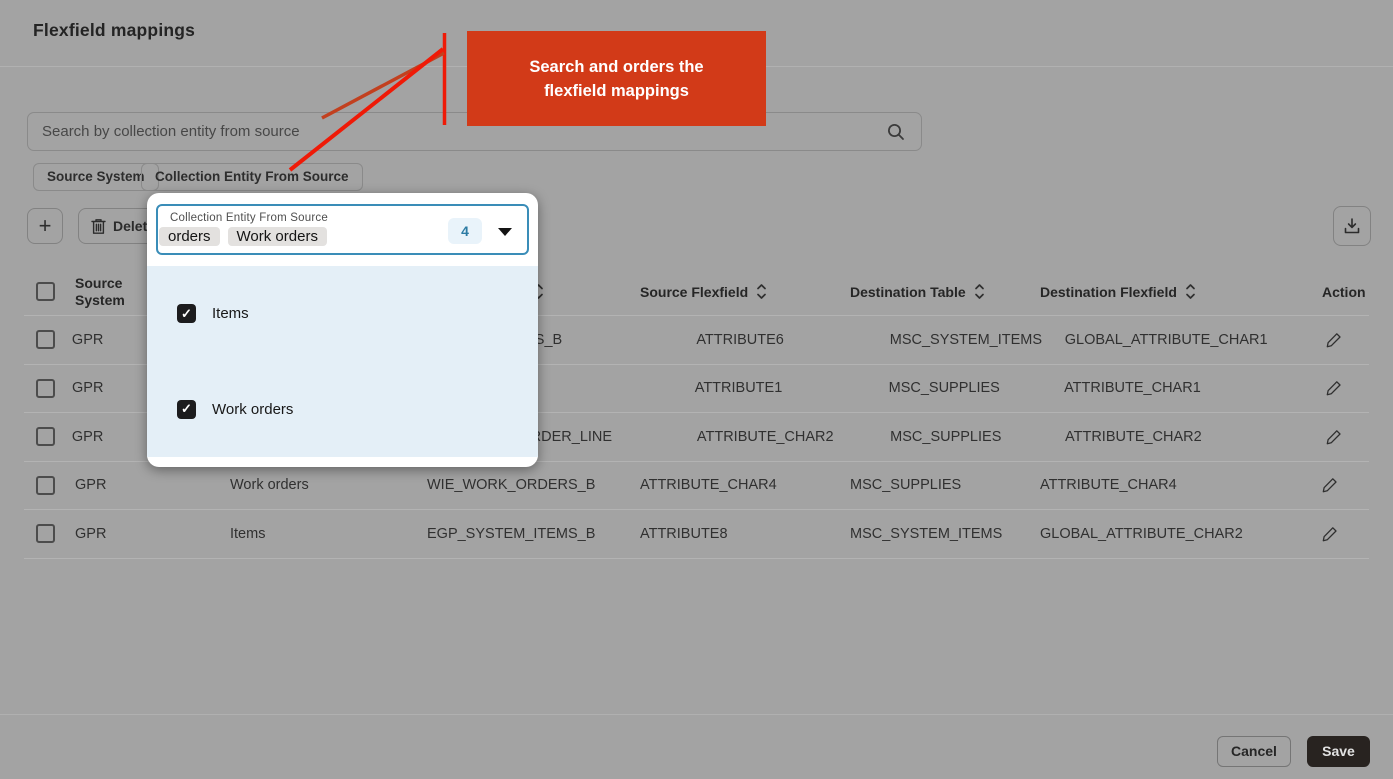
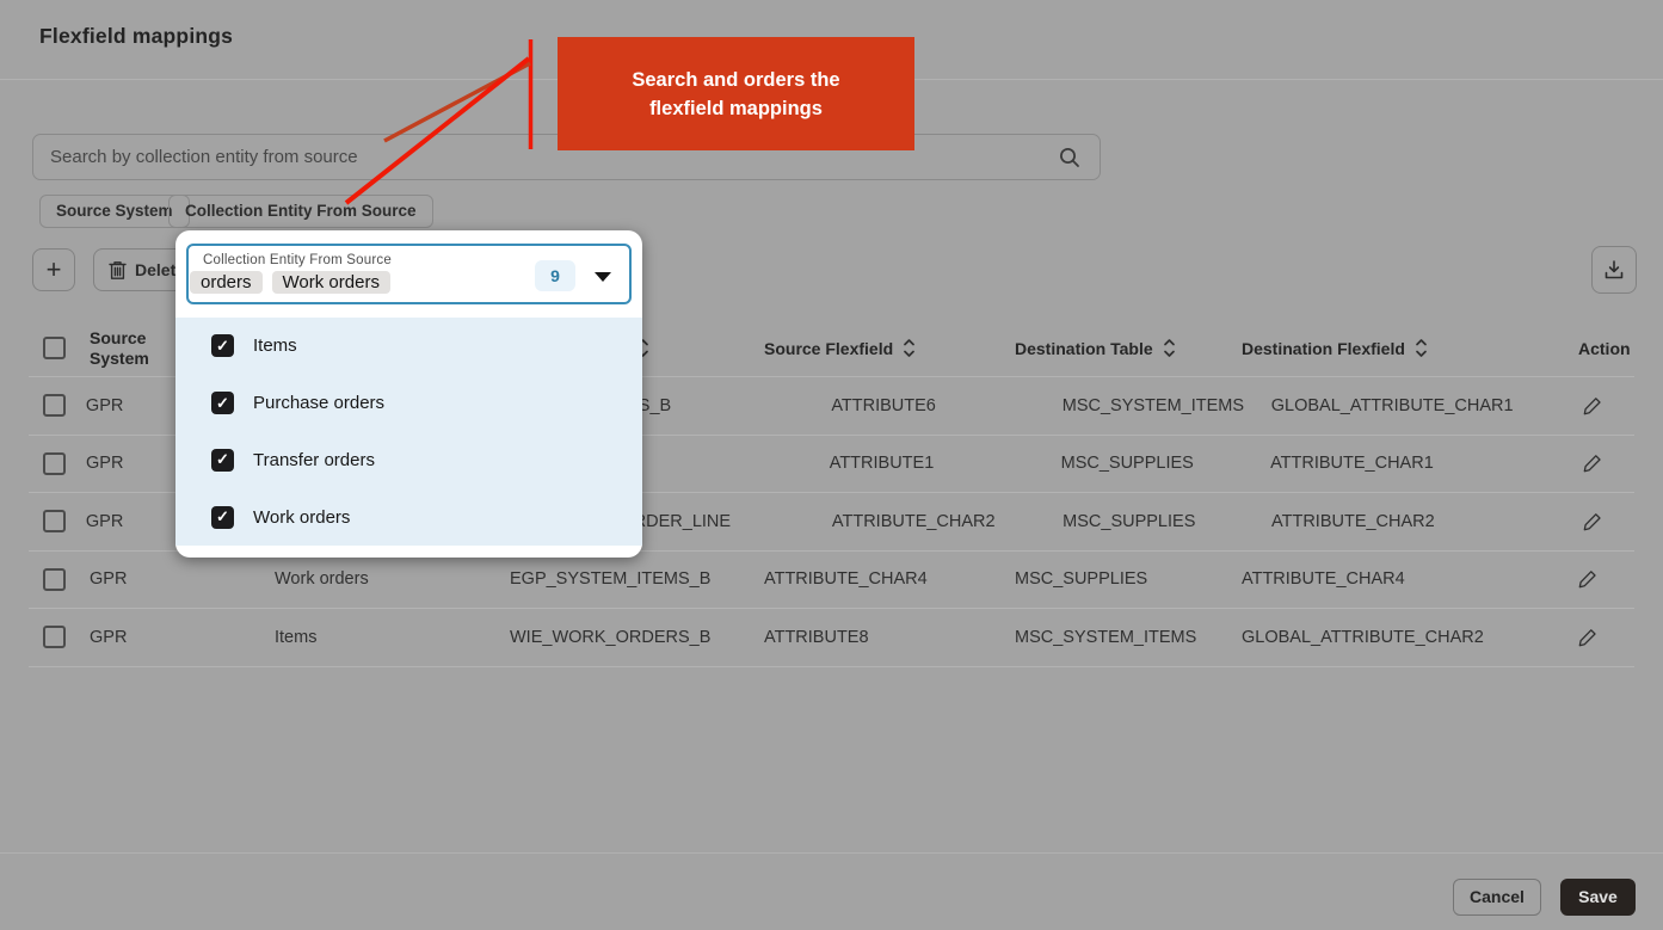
  Flexfield mappings
  Search by collection entity from source
  Source System
  Collection Entity From Source
  +
  Delet
  Source System
  Source Flexfield
  Destination Table
  Destination Flexfield
  Action
  GPR
  ATTRIBUTE6
  MSC_SYSTEM_ITEMS
  GLOBAL_ATTRIBUTE_CHAR1
  GPR
  ATTRIBUTE1
  MSC_SUPPLIES
  ATTRIBUTE_CHAR1
  GPR
  ATTRIBUTE_CHAR2
  MSC_SUPPLIES
  ATTRIBUTE_CHAR2
  GPR
  Work orders
- WIE_WORK_ORDERS_B
+ EGP_SYSTEM_ITEMS_B
  ATTRIBUTE_CHAR4
  MSC_SUPPLIES
  ATTRIBUTE_CHAR4
  GPR
  Items
- EGP_SYSTEM_ITEMS_B
+ WIE_WORK_ORDERS_B
  ATTRIBUTE8
  MSC_SYSTEM_ITEMS
  GLOBAL_ATTRIBUTE_CHAR2
  Cancel
  Save
  Collection Entity From Source
  orders
  Work orders
- 4
+ 9
  Items
+ Purchase orders
+ Transfer orders
  Work orders
  Search and orders the flexfield mappings
